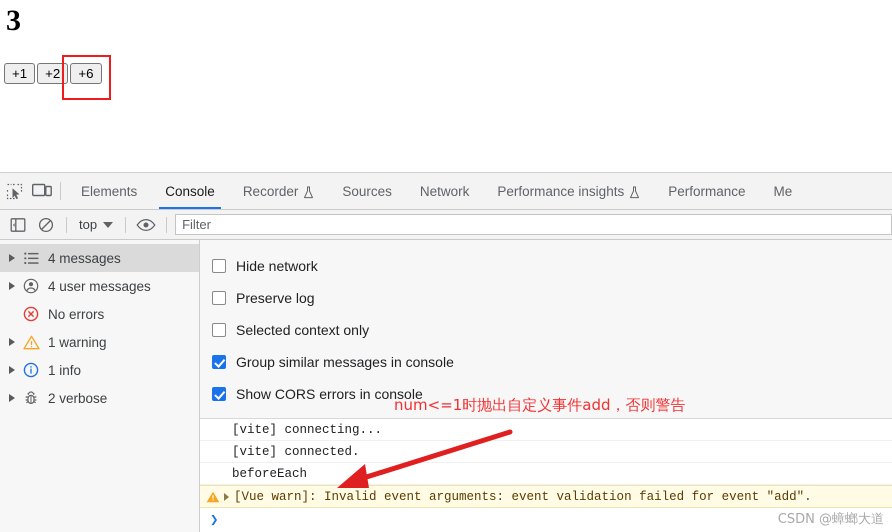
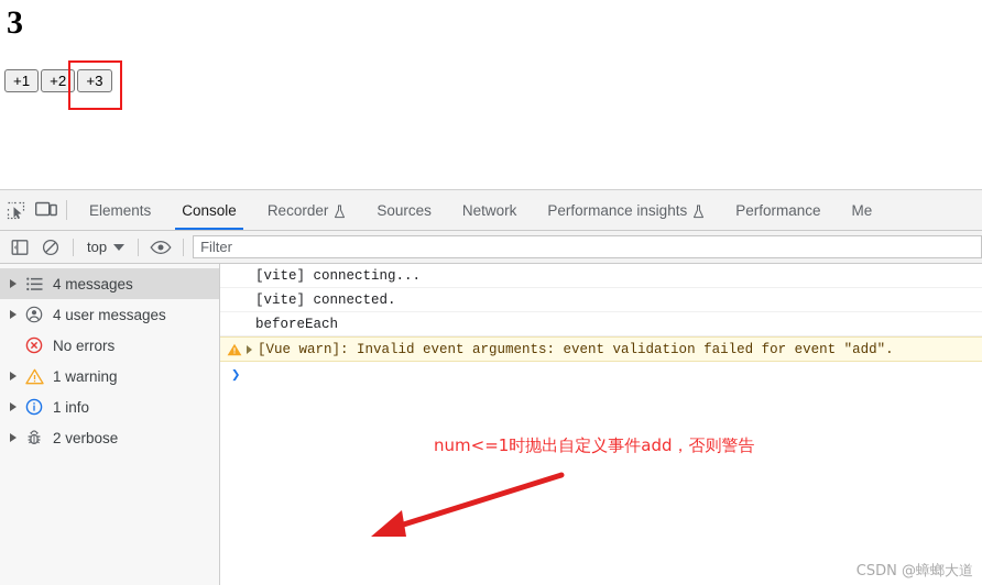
  3
  +1
  +2
- +6
+ +3
  Elements
  Console
  Recorder
  Sources
  Network
  Performance insights
  Performance
  Me
  top
  Filter
  4 messages
  4 user messages
  No errors
  1 warning
  1 info
  2 verbose
- Hide network
- Preserve log
- Selected context only
- Group similar messages in console
- Show CORS errors in console
  [vite] connecting...
  [vite] connected.
  beforeEach
  [Vue warn]: Invalid event arguments: event validation failed for event "add".
  ❯
  num<=1时抛出自定义事件add，否则警告
  CSDN @蟑螂大道
